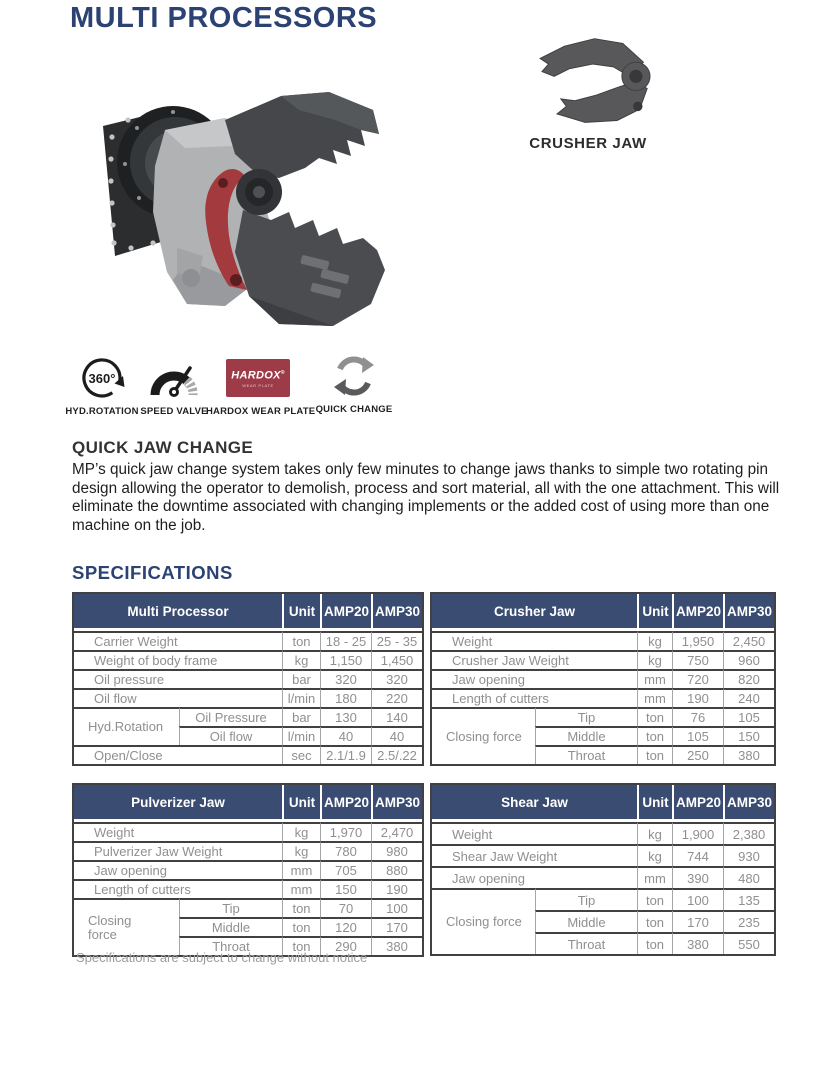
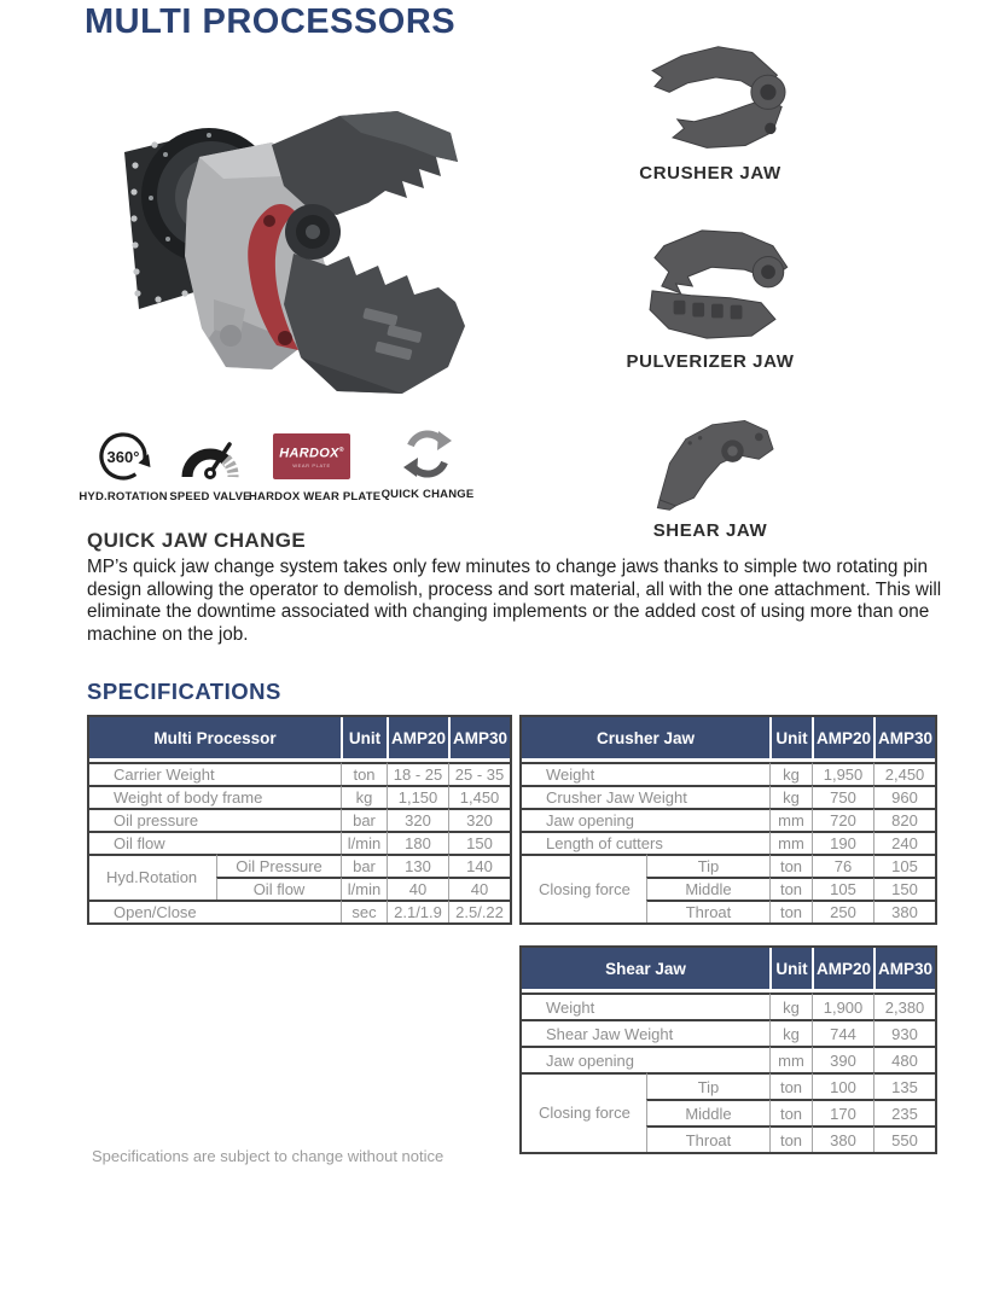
  MULTI PROCESSORS
  CRUSHER JAW
+ PULVERIZER JAW
+ SHEAR JAW
  360°
  HYD.ROTATION
  SPEED VALVE
  HARDOX
  HARDOX WEAR PLATE
  QUICK CHANGE
  QUICK JAW CHANGE
  MP’s quick jaw change system takes only few minutes to change jaws thanks to simple two rotating pin design allowing the operator to demolish, process and sort material, all with the one attachment. This will eliminate the downtime associated with changing implements or the added cost of using more than one machine on the job.
  SPECIFICATIONS
  Multi Processor	Unit	AMP20	AMP30
  Carrier Weight	ton	18 - 25	25 - 35
  Weight of body frame	kg	1,150	1,450
  Oil pressure	bar	320	320
- Oil flow	l/min	180	220
+ Oil flow	l/min	180	150
  Hyd.Rotation	Oil Pressure	bar	130	140
  Oil flow	l/min	40	40
  Open/Close	sec	2.1/1.9	2.5/.22
  Crusher Jaw	Unit	AMP20	AMP30
  Weight	kg	1,950	2,450
  Crusher Jaw Weight	kg	750	960
  Jaw opening	mm	720	820
  Length of cutters	mm	190	240
  Closing force	Tip	ton	76	105
  Middle	ton	105	150
  Throat	ton	250	380
- Pulverizer Jaw	Unit	AMP20	AMP30
- Weight	kg	1,970	2,470
- Pulverizer Jaw Weight	kg	780	980
- Jaw opening	mm	705	880
- Length of cutters	mm	150	190
- Closing force	Tip	ton	70	100
- Middle	ton	120	170
- Throat	ton	290	380
  Shear Jaw	Unit	AMP20	AMP30
  Weight	kg	1,900	2,380
  Shear Jaw Weight	kg	744	930
  Jaw opening	mm	390	480
  Closing force	Tip	ton	100	135
  Middle	ton	170	235
  Throat	ton	380	550
  Specifications are subject to change without notice
